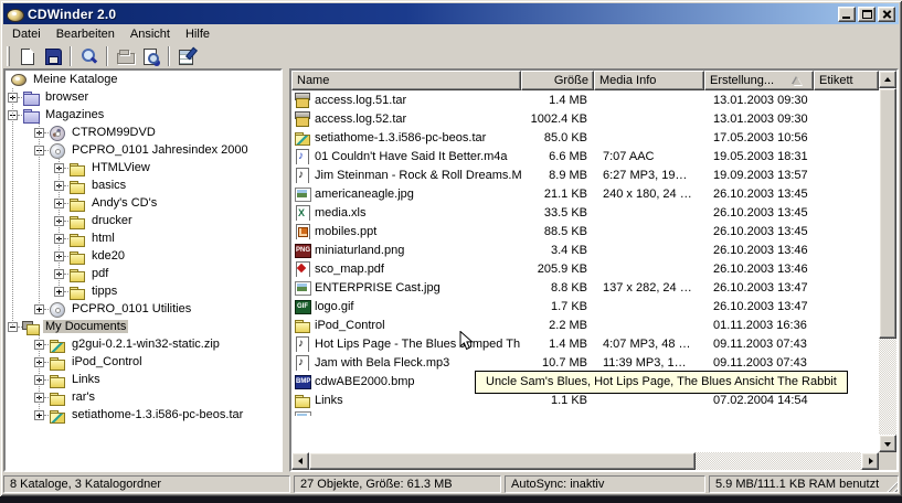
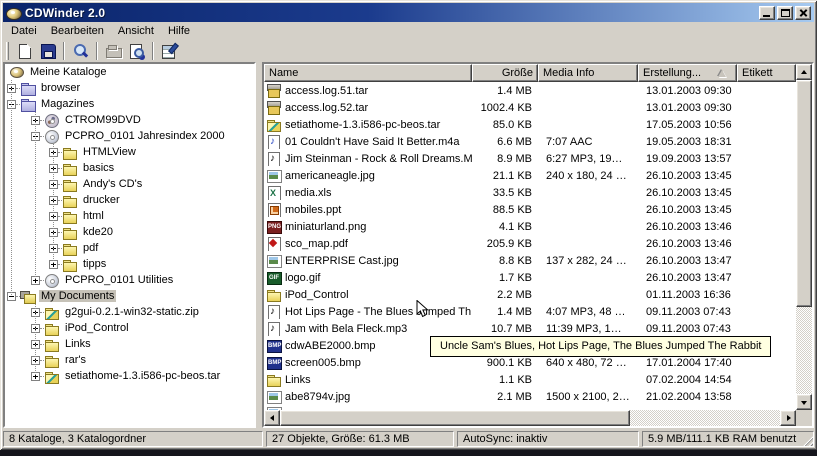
  CDWinder 2.0
  Datei
  Bearbeiten
  Ansicht
  Hilfe
  Meine Kataloge
  browser
  Magazines
  CTROM99DVD
  PCPRO_0101 Jahresindex 2000
  HTMLView
  basics
  Andy's CD's
  drucker
  html
  kde20
  pdf
  tipps
  PCPRO_0101 Utilities
  My Documents
  g2gui-0.2.1-win32-static.zip
  iPod_Control
  Links
  rar's
  setiathome-1.3.i586-pc-beos.tar
  Name
  Größe
  Media Info
  Erstellung...
  Etikett
  access.log.51.tar
  1.4 MB
  13.01.2003 09:30
  access.log.52.tar
  1002.4 KB
  13.01.2003 09:30
  setiathome-1.3.i586-pc-beos.tar
  85.0 KB
  17.05.2003 10:56
  01 Couldn't Have Said It Better.m4a
  6.6 MB
  7:07 AAC
  19.05.2003 18:31
  Jim Steinman - Rock & Roll Dreams.M
  8.9 MB
  6:27 MP3, 19…
  19.09.2003 13:57
  americaneagle.jpg
  21.1 KB
  240 x 180, 24 …
  26.10.2003 13:45
  media.xls
  33.5 KB
  26.10.2003 13:45
  mobiles.ppt
  88.5 KB
  26.10.2003 13:45
  miniaturland.png
- 3.4 KB
+ 4.1 KB
  26.10.2003 13:46
  sco_map.pdf
  205.9 KB
  26.10.2003 13:46
  ENTERPRISE Cast.jpg
  8.8 KB
  137 x 282, 24 …
  26.10.2003 13:47
  logo.gif
  1.7 KB
  26.10.2003 13:47
  iPod_Control
  2.2 MB
  01.11.2003 16:36
  Hot Lips Page - The Bluesumped Th
  1.4 MB
  4:07 MP3, 48 …
  09.11.2003 07:43
  Jam with Bela Fleck.mp3
  10.7 MB
  11:39 MP3, 1…
  09.11.2003 07:43
  cdwABE2000.bmp
+ screen005.bmp
+ 900.1 KB
+ 640 x 480, 72 …
+ 17.01.2004 17:40
  Links
  1.1 KB
  07.02.2004 14:54
+ abe8794v.jpg
+ 2.1 MB
+ 1500 x 2100, 2…
+ 21.02.2004 13:58
- Uncle Sam's Blues, Hot Lips Page, The Blues Ansicht The Rabbit
+ Uncle Sam's Blues, Hot Lips Page, The Blues Jumped The Rabbit
  8 Kataloge, 3 Katalogordner
  27 Objekte, Größe: 61.3 MB
  AutoSync: inaktiv
  5.9 MB/111.1 KB RAM benutzt
